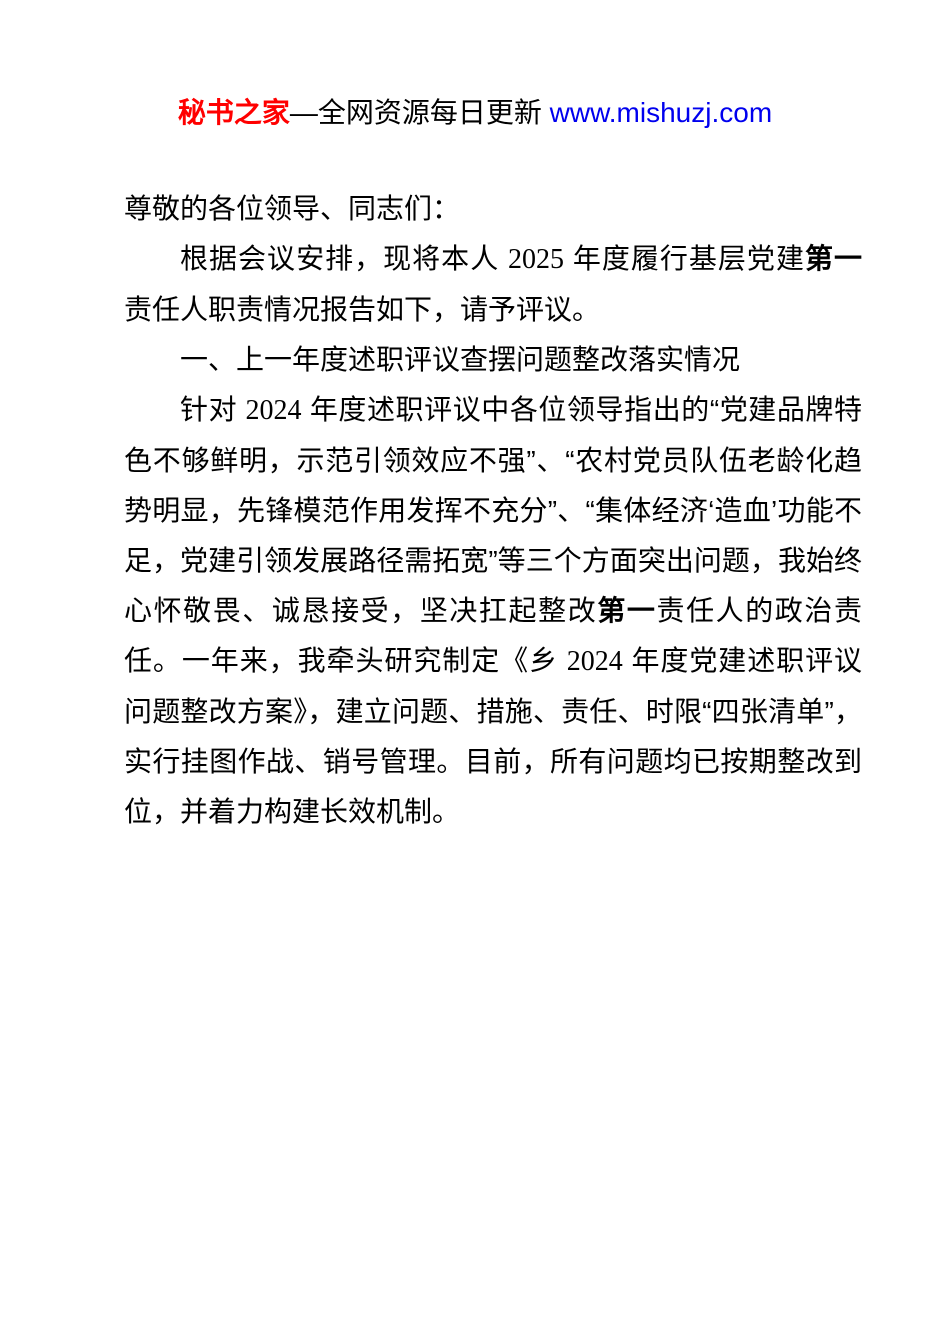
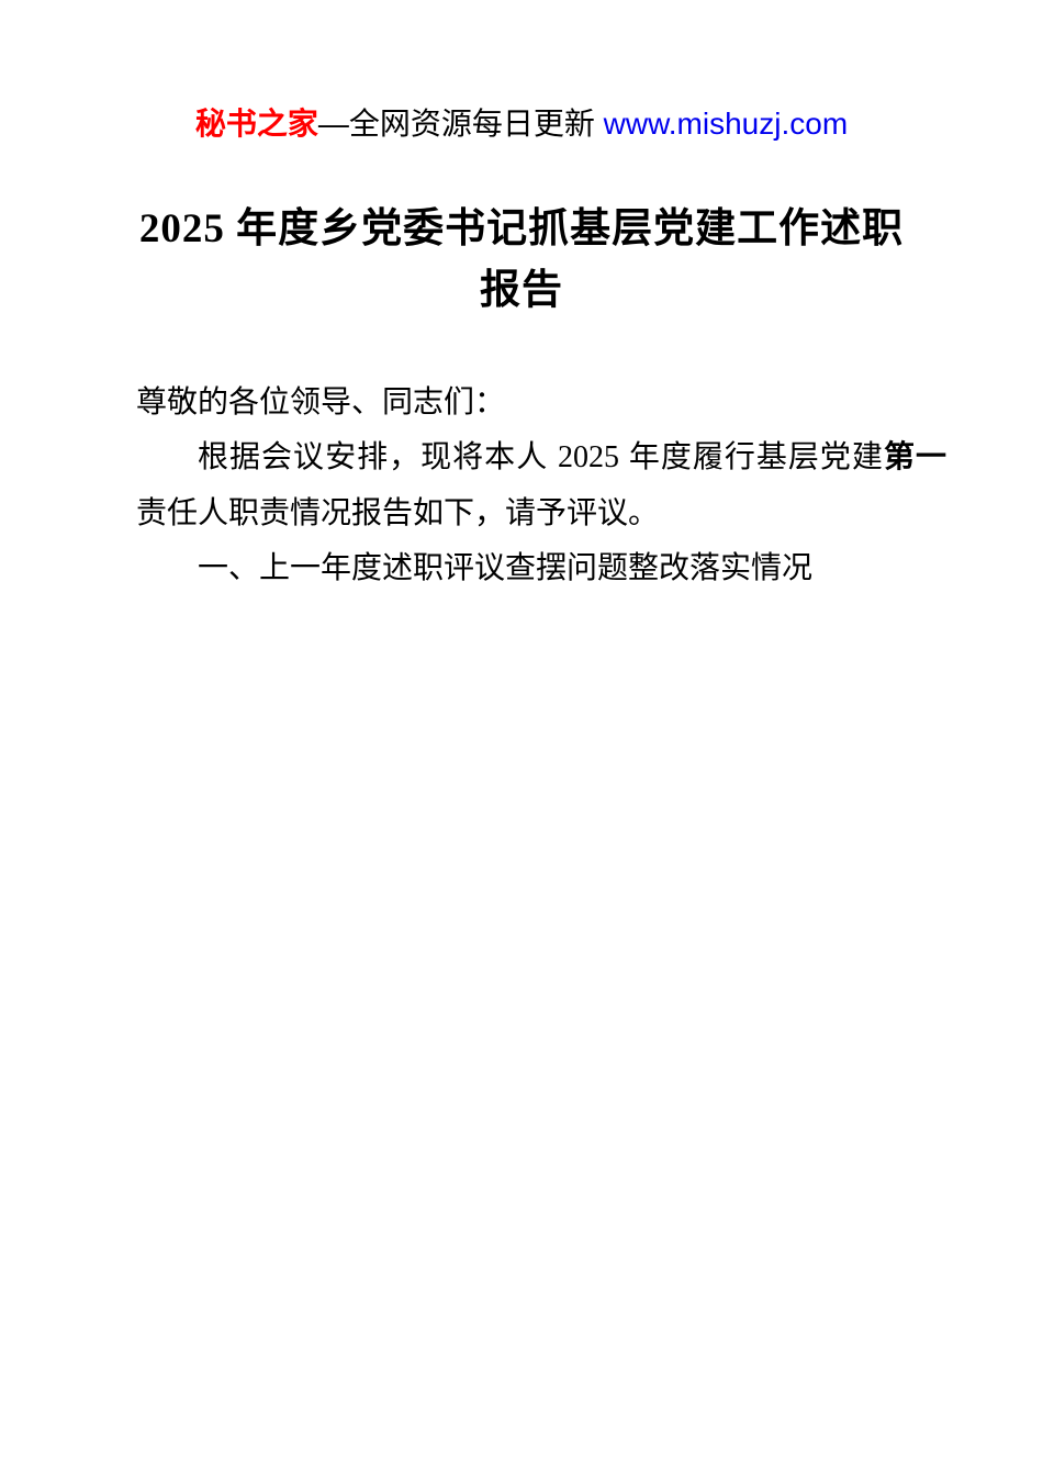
  秘书之家—全网资源每日更新 www.mishuzj.com
+ 2025 年度乡党委书记抓基层党建工作述职
+ 报告
  尊敬的各位领导、同志们：
  根据会议安排，现将本人 2025 年度履行基层党建第一责任人职责情况报告如下，请予评议。
  一、上一年度述职评议查摆问题整改落实情况
- 针对 2024 年度述职评议中各位领导指出的“党建品牌特色不够鲜明，示范引领效应不强”、“农村党员队伍老龄化趋势明显，先锋模范作用发挥不充分”、“集体经济‘造血’功能不足，党建引领发展路径需拓宽”等三个方面突出问题，我始终心怀敬畏、诚恳接受，坚决扛起整改第一责任人的政治责任。一年来，我牵头研究制定《乡 2024 年度党建述职评议问题整改方案》，建立问题、措施、责任、时限“四张清单”，实行挂图作战、销号管理。目前，所有问题均已按期整改到位，并着力构建长效机制。
